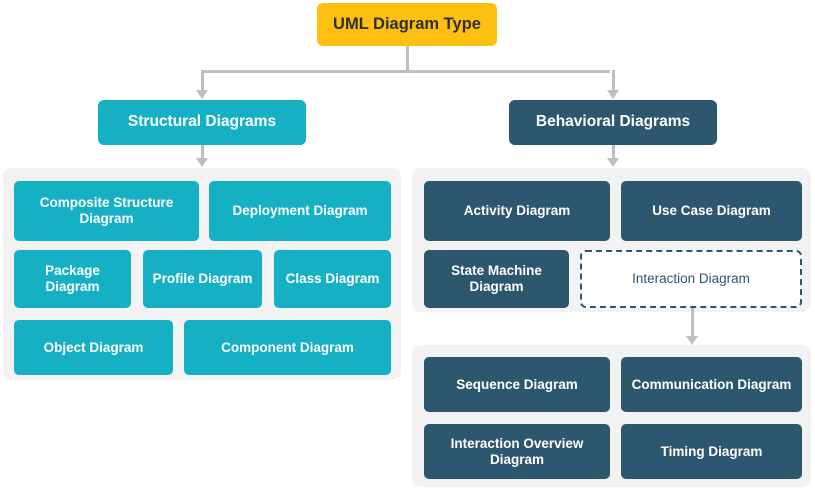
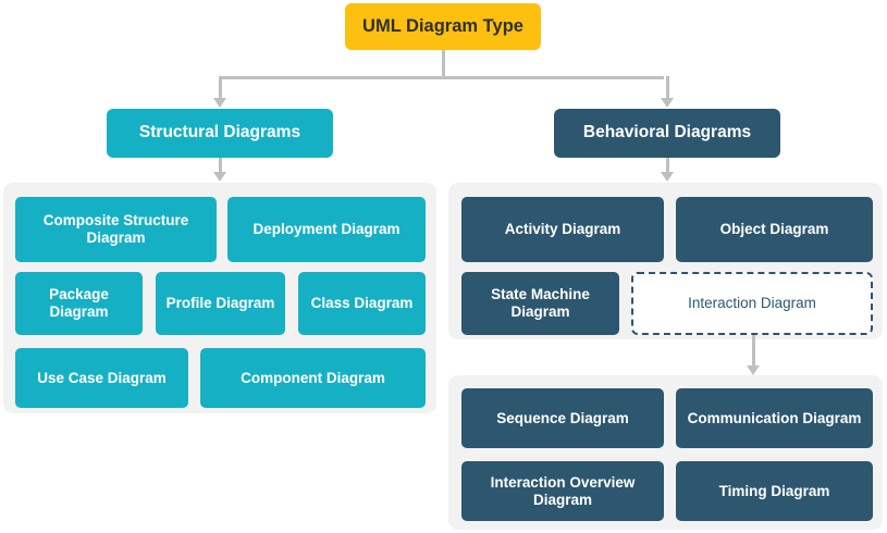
  UML Diagram Type
  Structural Diagrams
  Behavioral Diagrams
  Composite Structure Diagram
  Deployment Diagram
  Package Diagram
  Profile Diagram
  Class Diagram
- Object Diagram
+ Use Case Diagram
  Component Diagram
  Activity Diagram
- Use Case Diagram
+ Object Diagram
  State Machine Diagram
  Interaction Diagram
  Sequence Diagram
  Communication Diagram
  Interaction Overview Diagram
  Timing Diagram
